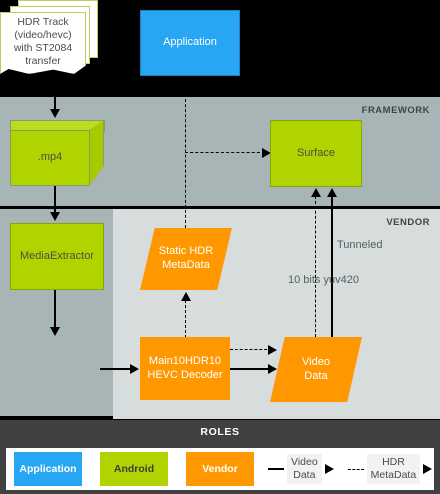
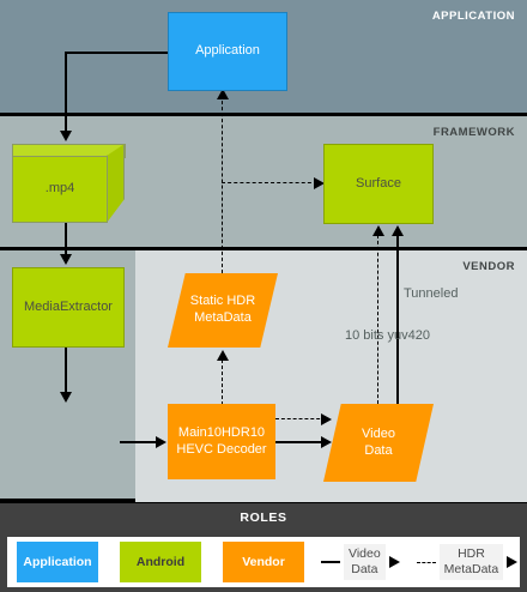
+ APPLICATION
  FRAMEWORK
  VENDOR
  Application
  .mp4
  Surface
  MediaExtractor
  Static HDR
  MetaData
- HDR Track
- (video/hevc)
- with ST2084
- transfer
  Main10HDR10
  HEVC Decoder
  Video
  Data
  Tunneled
  10 bits yuv420
  ROLES
  Application
  Android
  Vendor
  Video
  Data
  HDR
  MetaData
